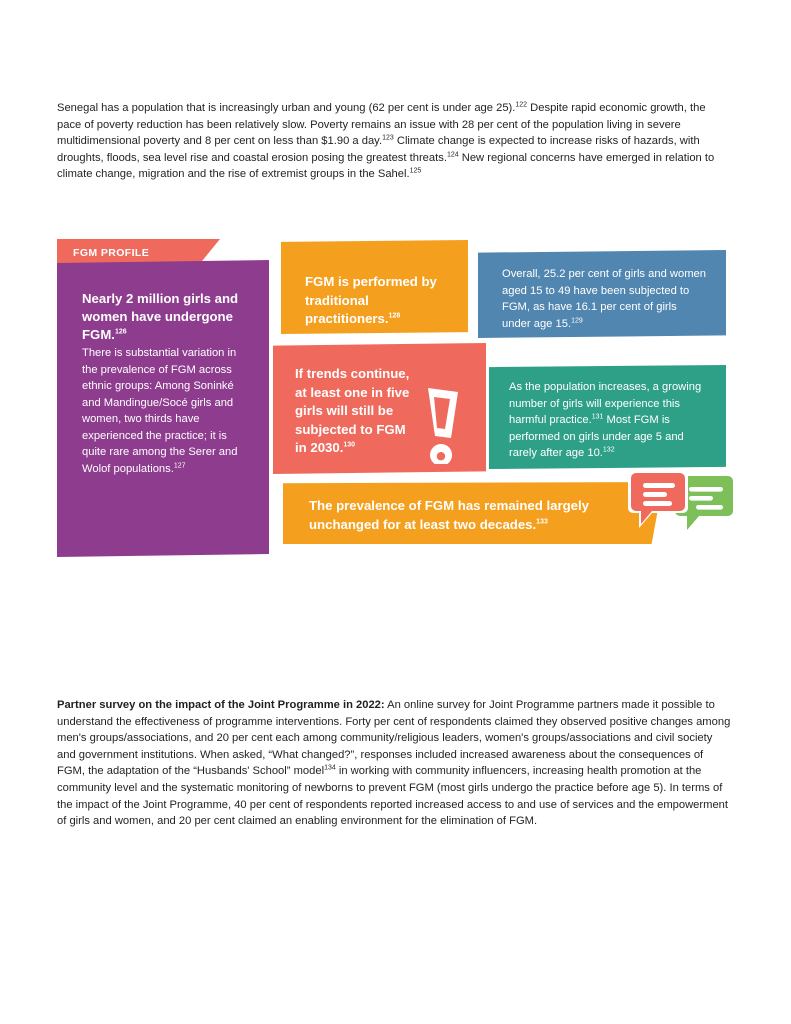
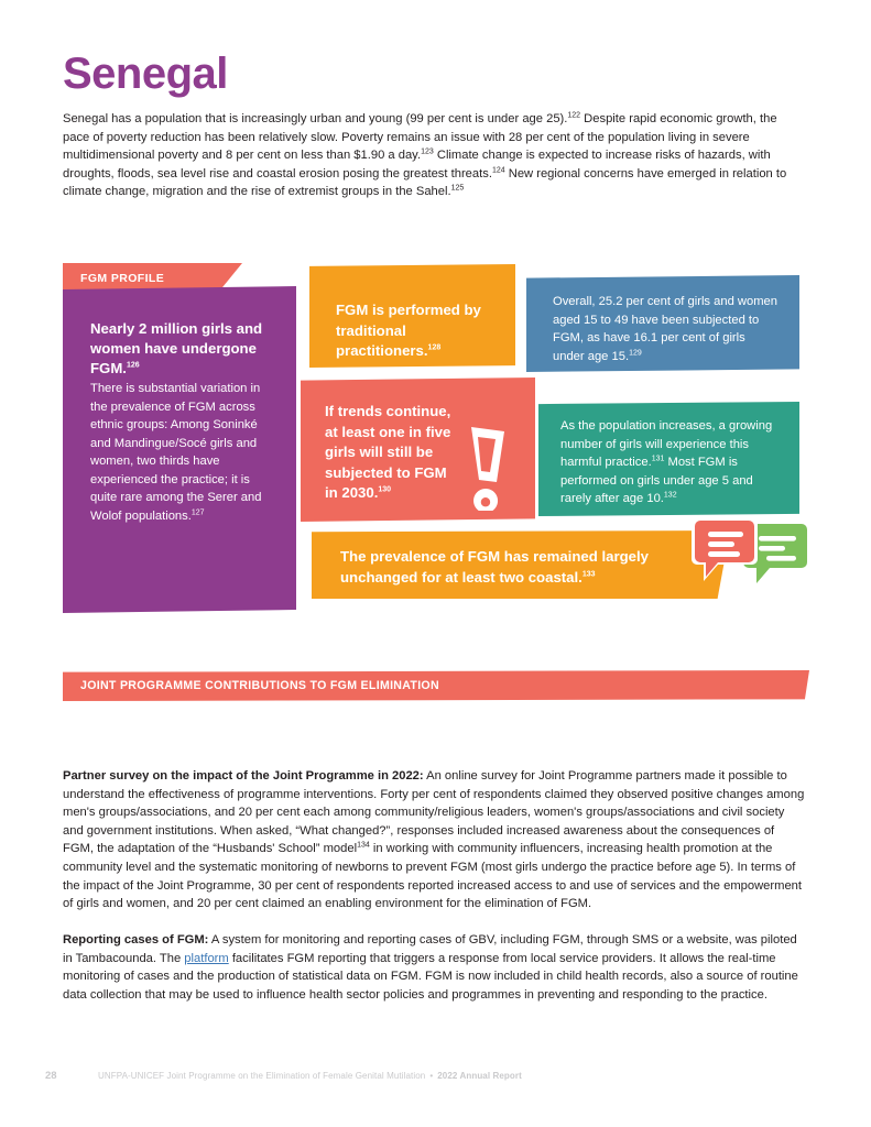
+ Senegal
- Senegal has a population that is increasingly urban and young (62 per cent is under age 25). Despite rapid economic growth, the pace of poverty reduction has been relatively slow. Poverty remains an issue with 28 per cent of the population living in severe multidimensional poverty and 8 per cent on less than $1.90 a day. Climate change is expected to increase risks of hazards, with droughts, floods, sea level rise and coastal erosion posing the greatest threats. New regional concerns have emerged in relation to climate change, migration and the rise of extremist groups in the Sahel.
+ Senegal has a population that is increasingly urban and young (99 per cent is under age 25). Despite rapid economic growth, the pace of poverty reduction has been relatively slow. Poverty remains an issue with 28 per cent of the population living in severe multidimensional poverty and 8 per cent on less than $1.90 a day. Climate change is expected to increase risks of hazards, with droughts, floods, sea level rise and coastal erosion posing the greatest threats. New regional concerns have emerged in relation to climate change, migration and the rise of extremist groups in the Sahel.
  FGM PROFILE
  Nearly 2 million girls and women have undergone FGM.
  There is substantial variation in the prevalence of FGM across ethnic groups: Among Soninké and Mandingue/Socé girls and women, two thirds have experienced the practice; it is quite rare among the Serer and Wolof populations.
  FGM is performed by traditional practitioners.
  Overall, 25.2 per cent of girls and women aged 15 to 49 have been subjected to FGM, as have 16.1 per cent of girls under age 15.
  If trends continue, at least one in five girls will still be subjected to FGM in 2030.
  As the population increases, a growing number of girls will experience this harmful practice. Most FGM is performed on girls under age 5 and rarely after age 10.
- The prevalence of FGM has remained largely unchanged for at least two decades.
+ The prevalence of FGM has remained largely unchanged for at least two coastal.
+ JOINT PROGRAMME CONTRIBUTIONS TO FGM ELIMINATION
- Partner survey on the impact of the Joint Programme in 2022: An online survey for Joint Programme partners made it possible to understand the effectiveness of programme interventions. Forty per cent of respondents claimed they observed positive changes among men's groups/associations, and 20 per cent each among community/religious leaders, women's groups/associations and civil society and government institutions. When asked, “What changed?”, responses included increased awareness about the consequences of FGM, the adaptation of the “Husbands' School” model in working with community influencers, increasing health promotion at the community level and the systematic monitoring of newborns to prevent FGM (most girls undergo the practice before age 5). In terms of the impact of the Joint Programme, 40 per cent of respondents reported increased access to and use of services and the empowerment of girls and women, and 20 per cent claimed an enabling environment for the elimination of FGM.
+ Partner survey on the impact of the Joint Programme in 2022: An online survey for Joint Programme partners made it possible to understand the effectiveness of programme interventions. Forty per cent of respondents claimed they observed positive changes among men's groups/associations, and 20 per cent each among community/religious leaders, women's groups/associations and civil society and government institutions. When asked, “What changed?”, responses included increased awareness about the consequences of FGM, the adaptation of the “Husbands' School” model in working with community influencers, increasing health promotion at the community level and the systematic monitoring of newborns to prevent FGM (most girls undergo the practice before age 5). In terms of the impact of the Joint Programme, 30 per cent of respondents reported increased access to and use of services and the empowerment of girls and women, and 20 per cent claimed an enabling environment for the elimination of FGM.
+ Reporting cases of FGM: A system for monitoring and reporting cases of GBV, including FGM, through SMS or a website, was piloted in Tambacounda. The platform facilitates FGM reporting that triggers a response from local service providers. It allows the real-time monitoring of cases and the production of statistical data on FGM. FGM is now included in child health records, also a source of routine data collection that may be used to influence health sector policies and programmes in preventing and responding to the practice.
+ 28
+ UNFPA-UNICEF Joint Programme on the Elimination of Female Genital Mutilation
+ •
+ 2022 Annual Report
